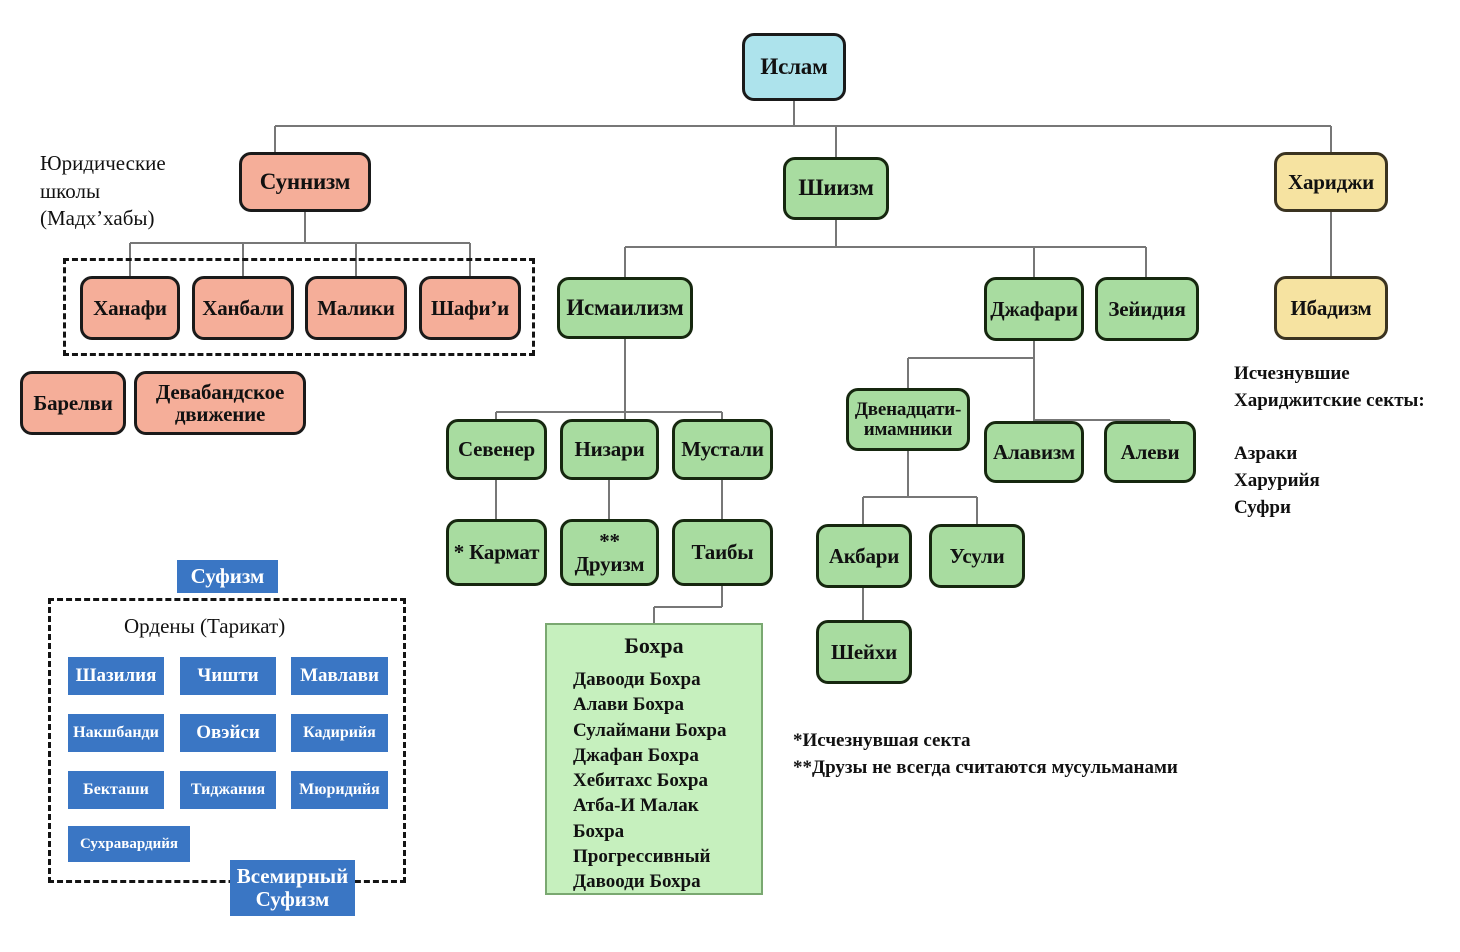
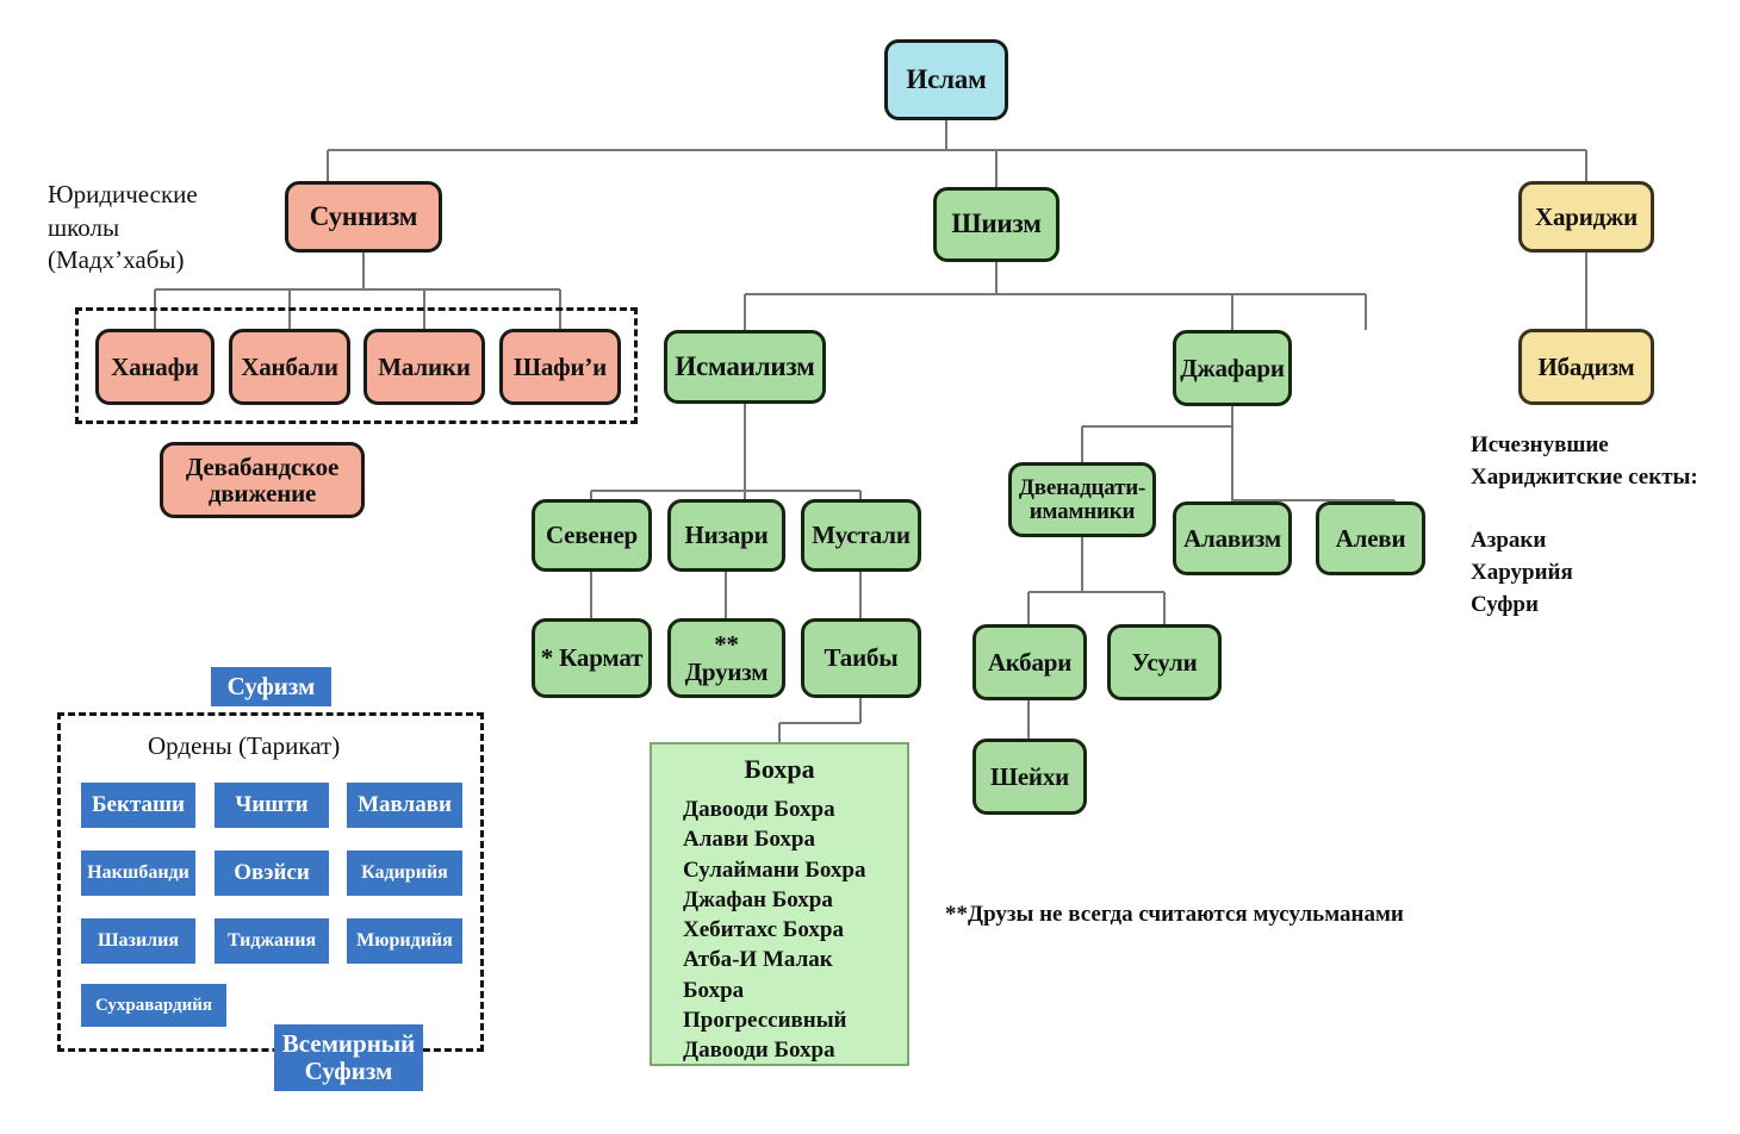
  Ислам
  Суннизм
  Шиизм
  Хариджи
  Юридические
  школы
  (Мадх’хабы)
  Ханафи
  Ханбали
  Малики
  Шафи’и
- Барелви
  Девабандское движение
  Исмаилизм
  Джафари
- Зейидия
  Севенер
  Низари
  Мустали
  * Кармат
  ** Друизм
  Таибы
  Двенадцати- имамники
  Алавизм
  Алеви
  Акбари
  Усули
  Шейхи
  Бохра
  Давооди Бохра
  Алави Бохра
  Сулаймани Бохра
  Джафан Бохра
  Хебитахс Бохра
  Атба-И Малак Бохра
  Прогрессивный
  Давооди Бохра
  Ибадизм
  Исчезнувшие
  Хариджитские секты:
  Азраки
  Харурийя
  Суфри
  Суфизм
  Ордены (Тарикат)
- Шазилия
+ Бекташи
  Чишти
  Мавлави
  Накшбанди
  Овэйси
  Кадирийя
- Бекташи
+ Шазилия
  Тиджания
  Мюридийя
  Сухравардийя
  Всемирный Суфизм
- *Исчезнувшая секта
  **Друзы не всегда считаются мусульманами
